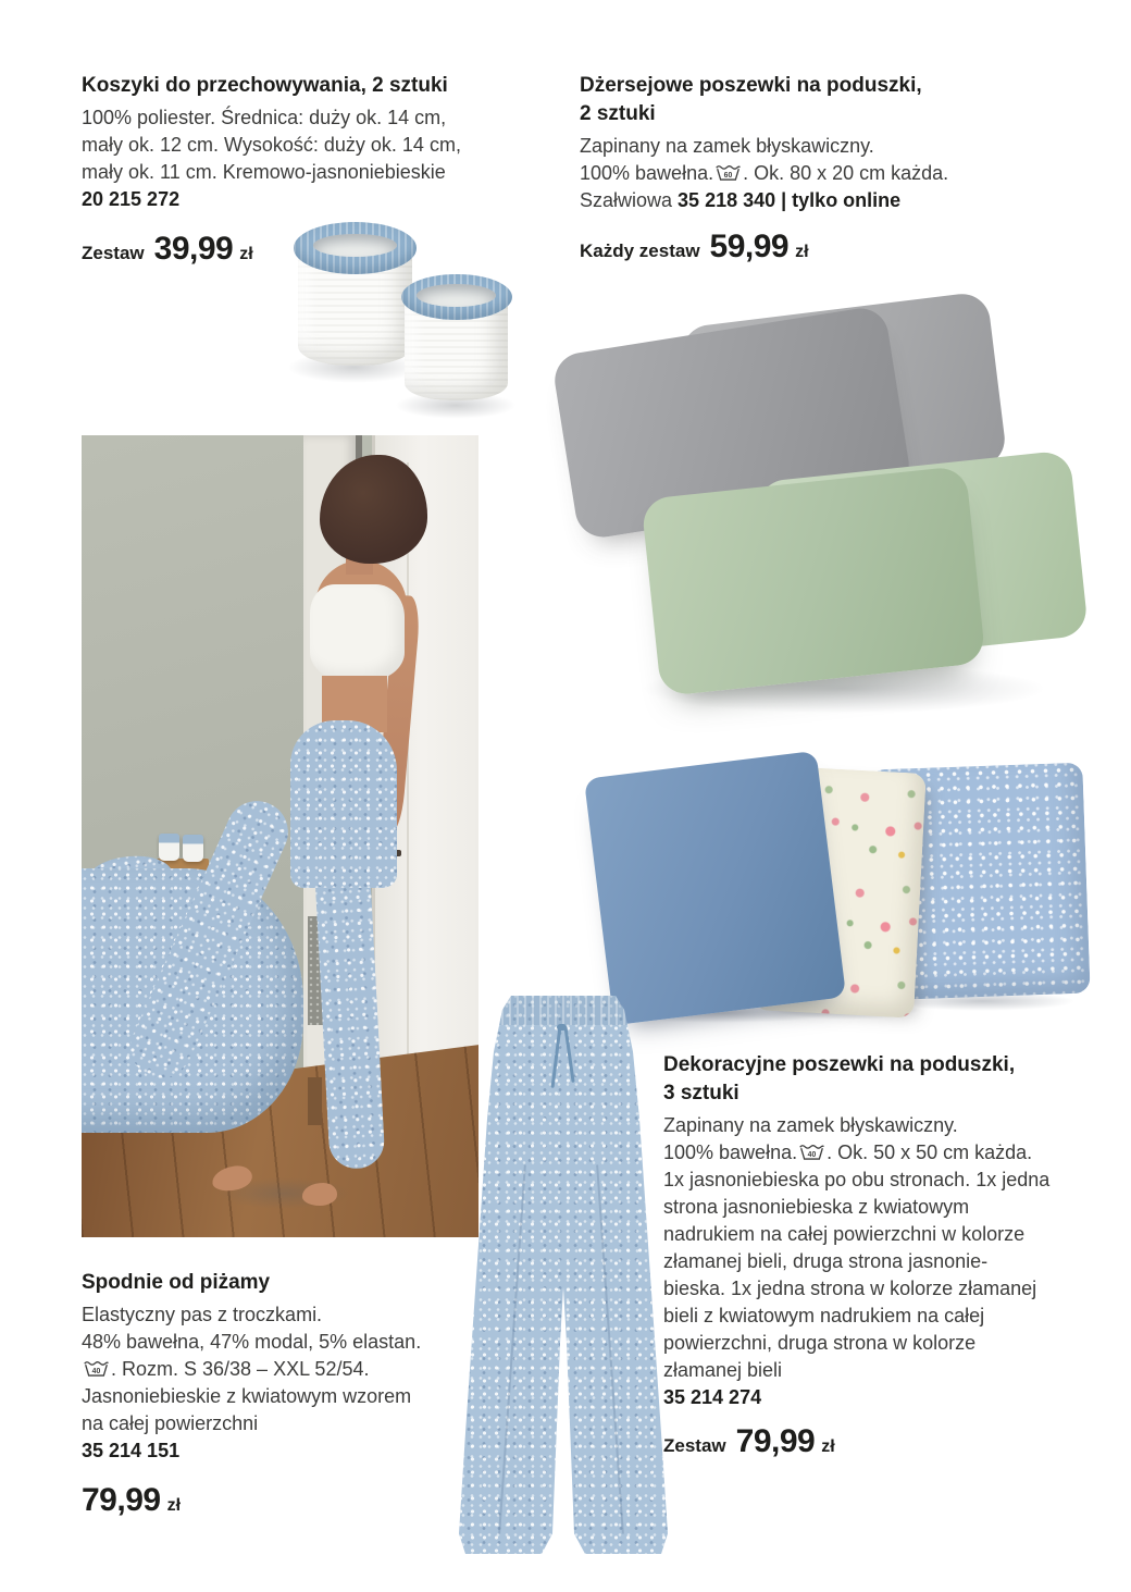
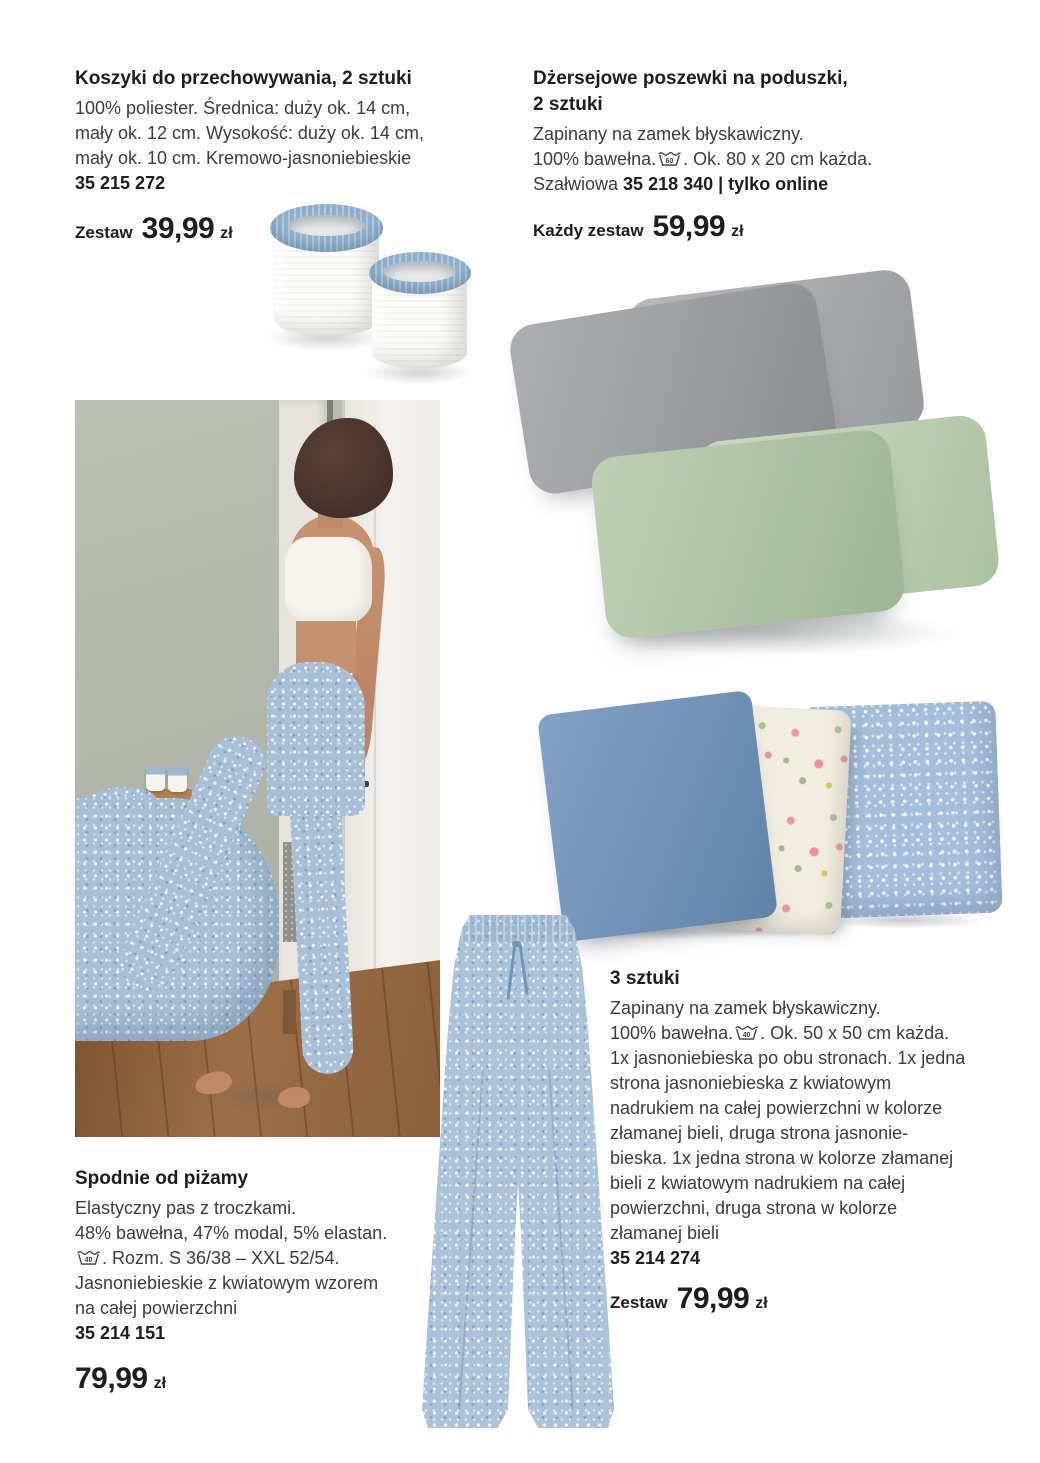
  Koszyki do przechowywania, 2 sztuki
  100% poliester. Średnica: duży ok. 14 cm,
  mały ok. 12 cm. Wysokość: duży ok. 14 cm,
- mały ok. 11 cm. Kremowo-jasnoniebieskie
+ mały ok. 10 cm. Kremowo-jasnoniebieskie
- 20 215 272
+ 35 215 272
  Zestaw
  39,99
  zł
  Dżersejowe poszewki na poduszki,
  2 sztuki
  Zapinany na zamek błyskawiczny.
  100% bawełna.
  . Ok. 80 x 20 cm każda.
  Szałwiowa 35 218 340 | tylko online
  Każdy zestaw
  59,99
  zł
- Dekoracyjne poszewki na poduszki,
  3 sztuki
  Zapinany na zamek błyskawiczny.
  100% bawełna.
  . Ok. 50 x 50 cm każda.
  1x jasnoniebieska po obu stronach. 1x jedna
  strona jasnoniebieska z kwiatowym
  nadrukiem na całej powierzchni w kolorze
  złamanej bieli, druga strona jasnonie-
  bieska. 1x jedna strona w kolorze złamanej
  bieli z kwiatowym nadrukiem na całej
  powierzchni, druga strona w kolorze
  złamanej bieli
  35 214 274
  Zestaw
  79,99
  zł
  Spodnie od piżamy
  Elastyczny pas z troczkami.
  48% bawełna, 47% modal, 5% elastan.
  . Rozm. S 36/38 – XXL 52/54.
  Jasnoniebieskie z kwiatowym wzorem
  na całej powierzchni
  35 214 151
  79,99
  zł
